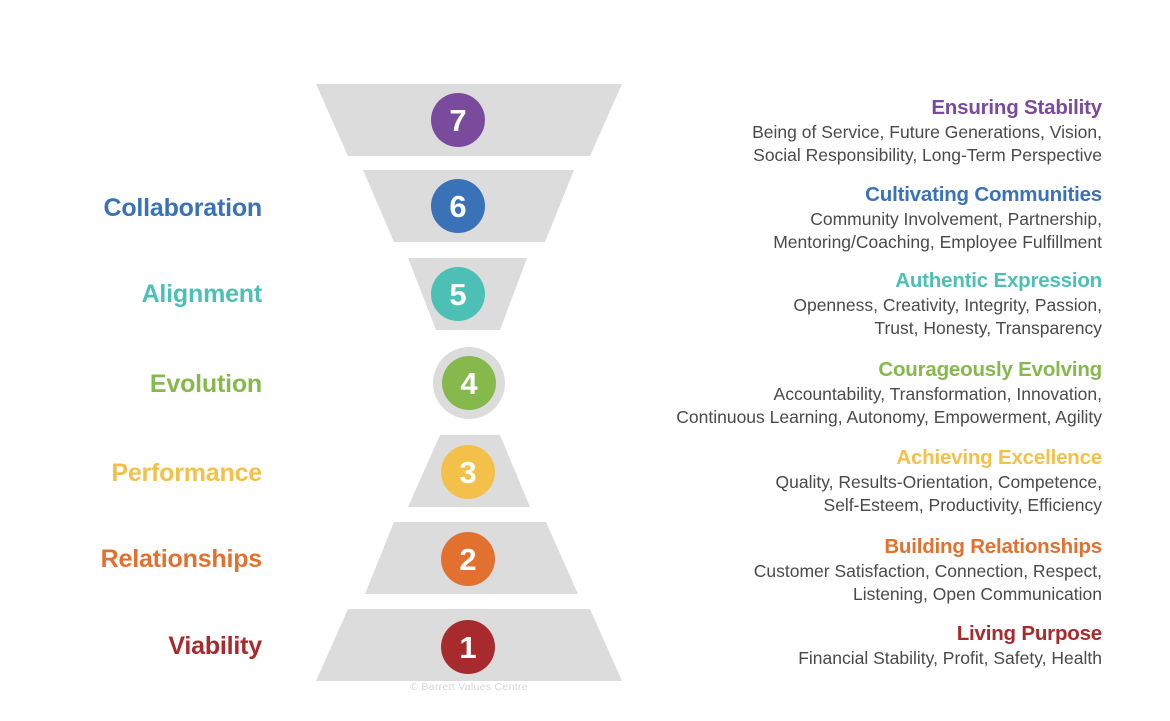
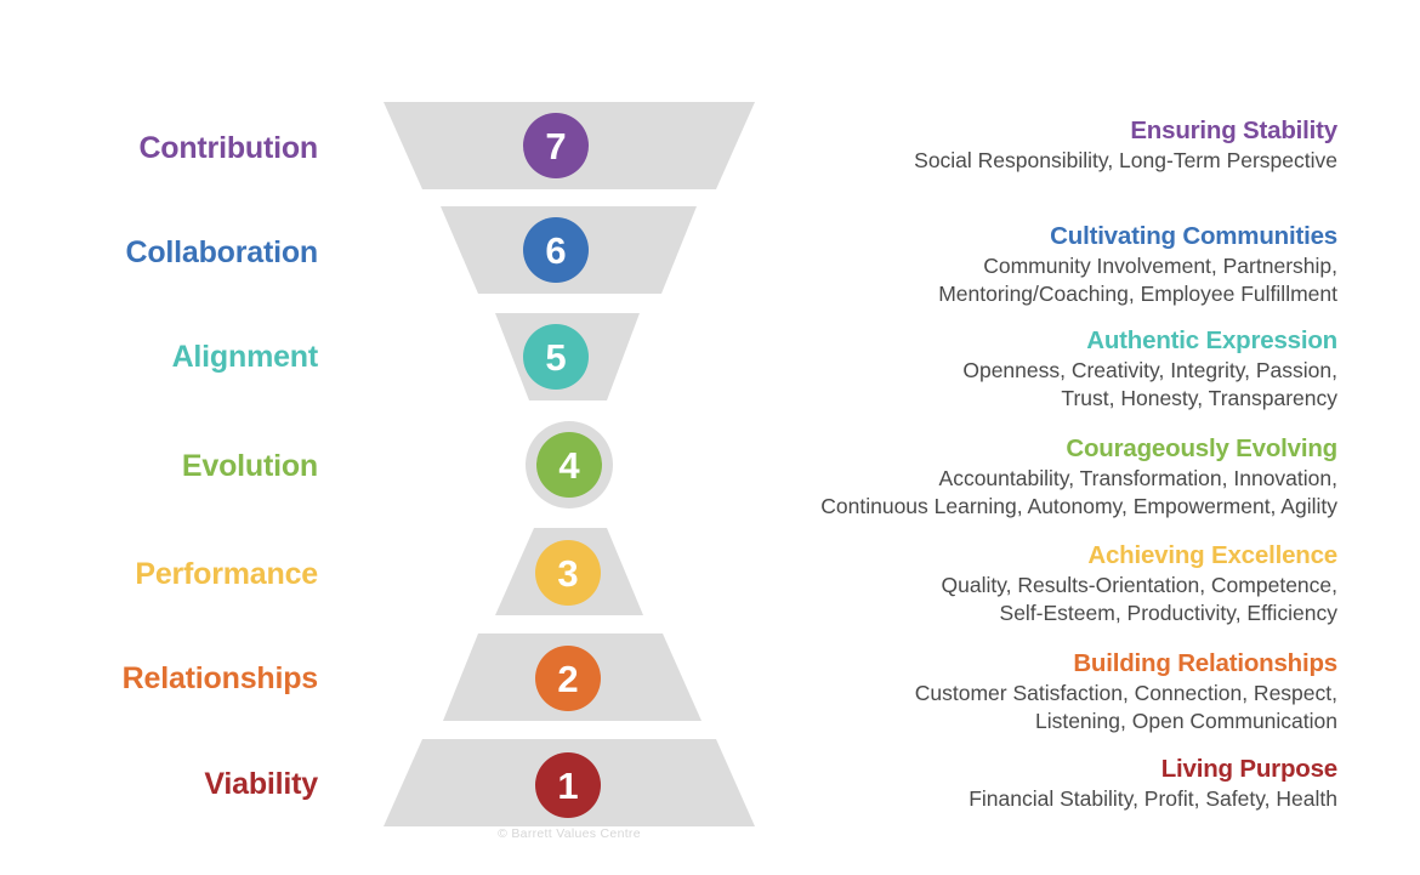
+ Contribution
  Collaboration
  Alignment
  Evolution
  Performance
  Relationships
  Viability
  7
  6
  5
  4
  3
  2
  1
  © Barrett Values Centre
  Ensuring Stability
- Being of Service, Future Generations, Vision,
  Social Responsibility, Long-Term Perspective
  Cultivating Communities
  Community Involvement, Partnership,
  Mentoring/Coaching, Employee Fulfillment
  Authentic Expression
  Openness, Creativity, Integrity, Passion,
  Trust, Honesty, Transparency
  Courageously Evolving
  Accountability, Transformation, Innovation,
  Continuous Learning, Autonomy, Empowerment, Agility
  Achieving Excellence
  Quality, Results-Orientation, Competence,
  Self-Esteem, Productivity, Efficiency
  Building Relationships
  Customer Satisfaction, Connection, Respect,
  Listening, Open Communication
  Living Purpose
  Financial Stability, Profit, Safety, Health
